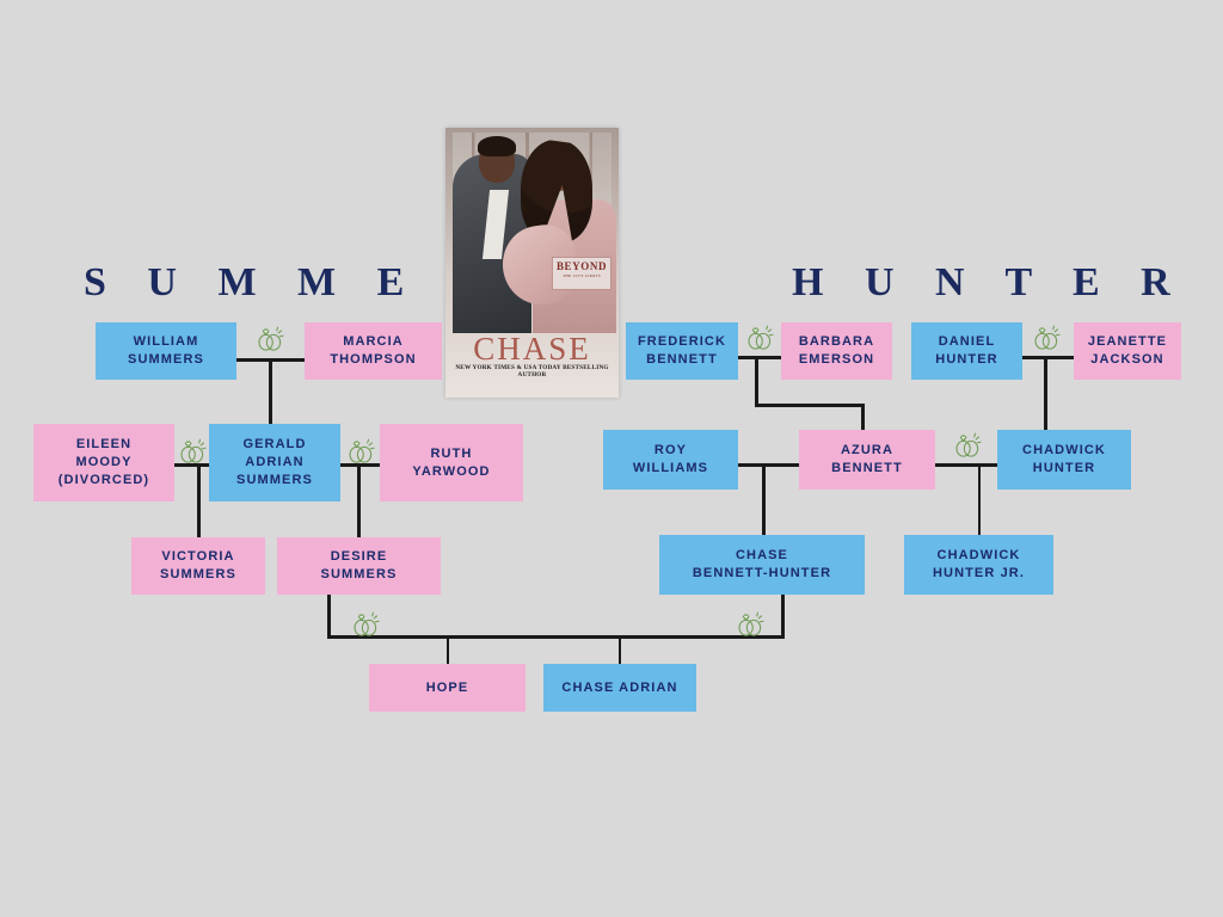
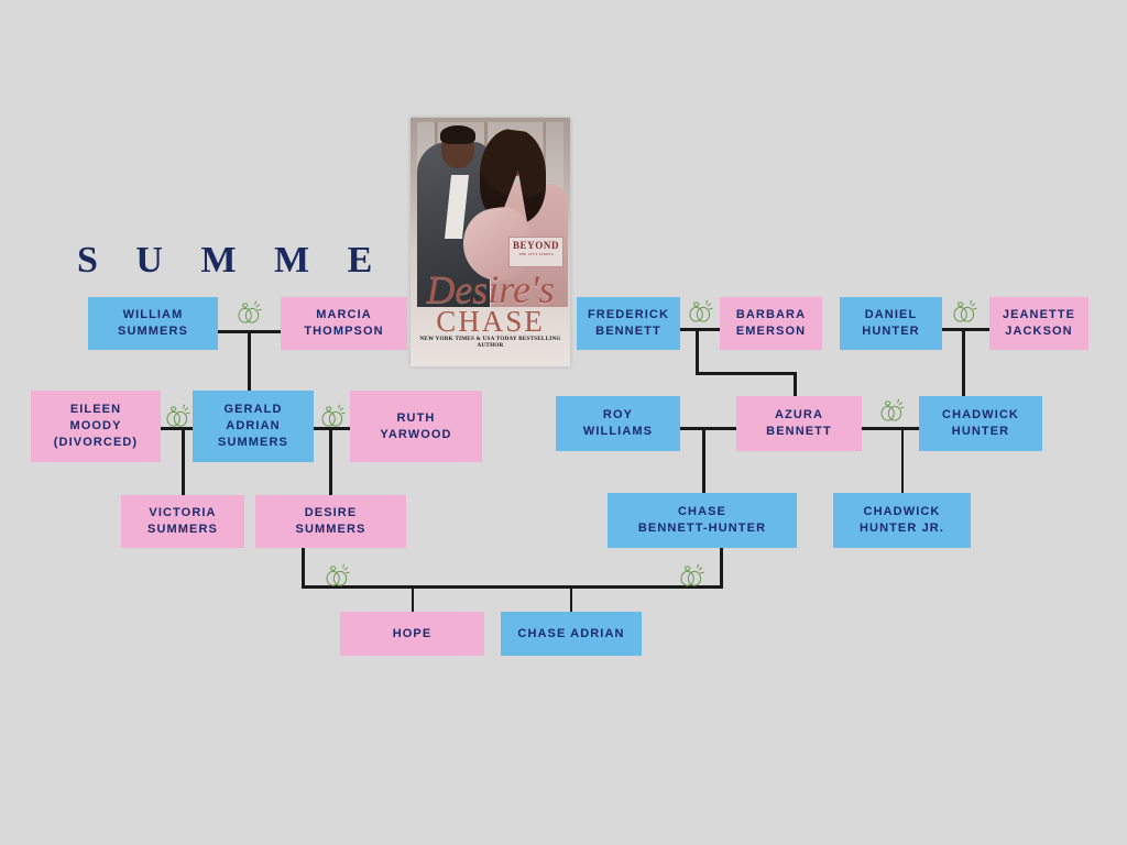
  S U M M E
- H U N T E R
  WILLIAM
  SUMMERS
  MARCIA
  THOMPSON
  EILEEN
  MOODY
  (DIVORCED)
  GERALD
  ADRIAN
  SUMMERS
  RUTH
  YARWOOD
  VICTORIA
  SUMMERS
  DESIRE
  SUMMERS
  HOPE
  CHASE ADRIAN
  FREDERICK
  BENNETT
  BARBARA
  EMERSON
  DANIEL
  HUNTER
  JEANETTE
  JACKSON
  ROY
  WILLIAMS
  AZURA
  BENNETT
  CHADWICK
  HUNTER
  CHASE
  BENNETT-HUNTER
  CHADWICK
  HUNTER JR.
  BEYOND
+ Desire's
  CHASE
